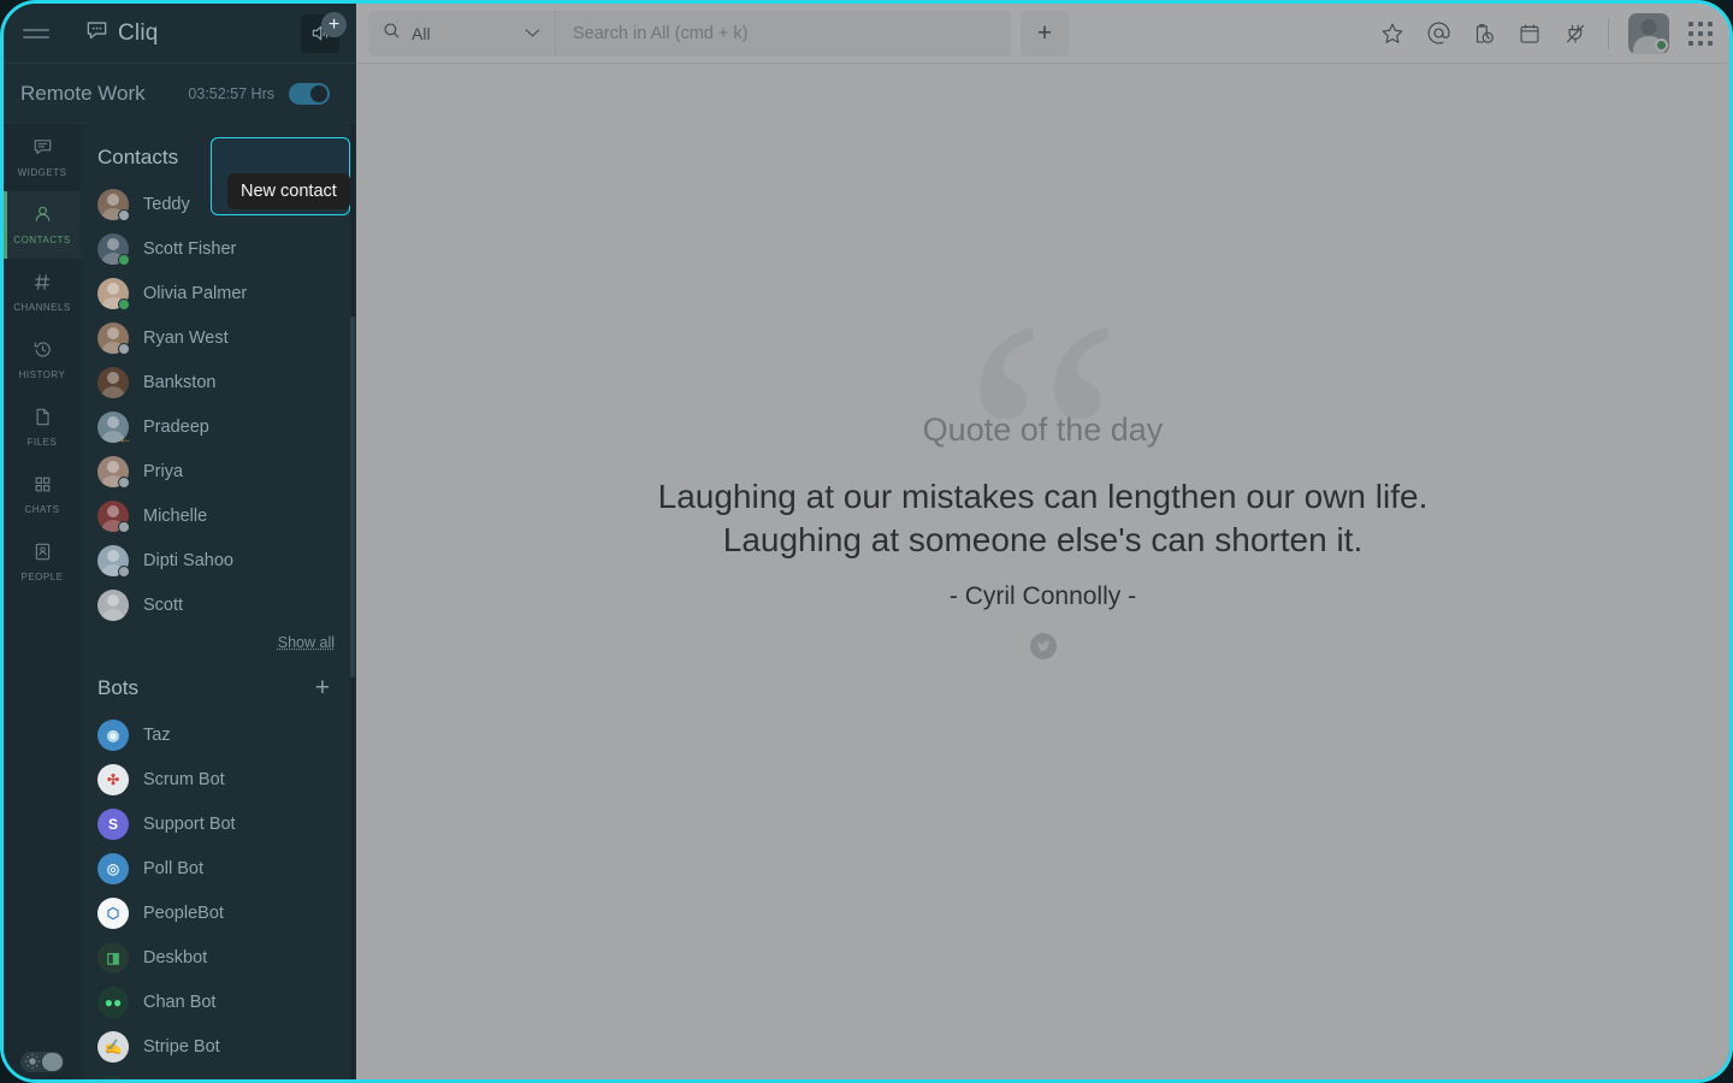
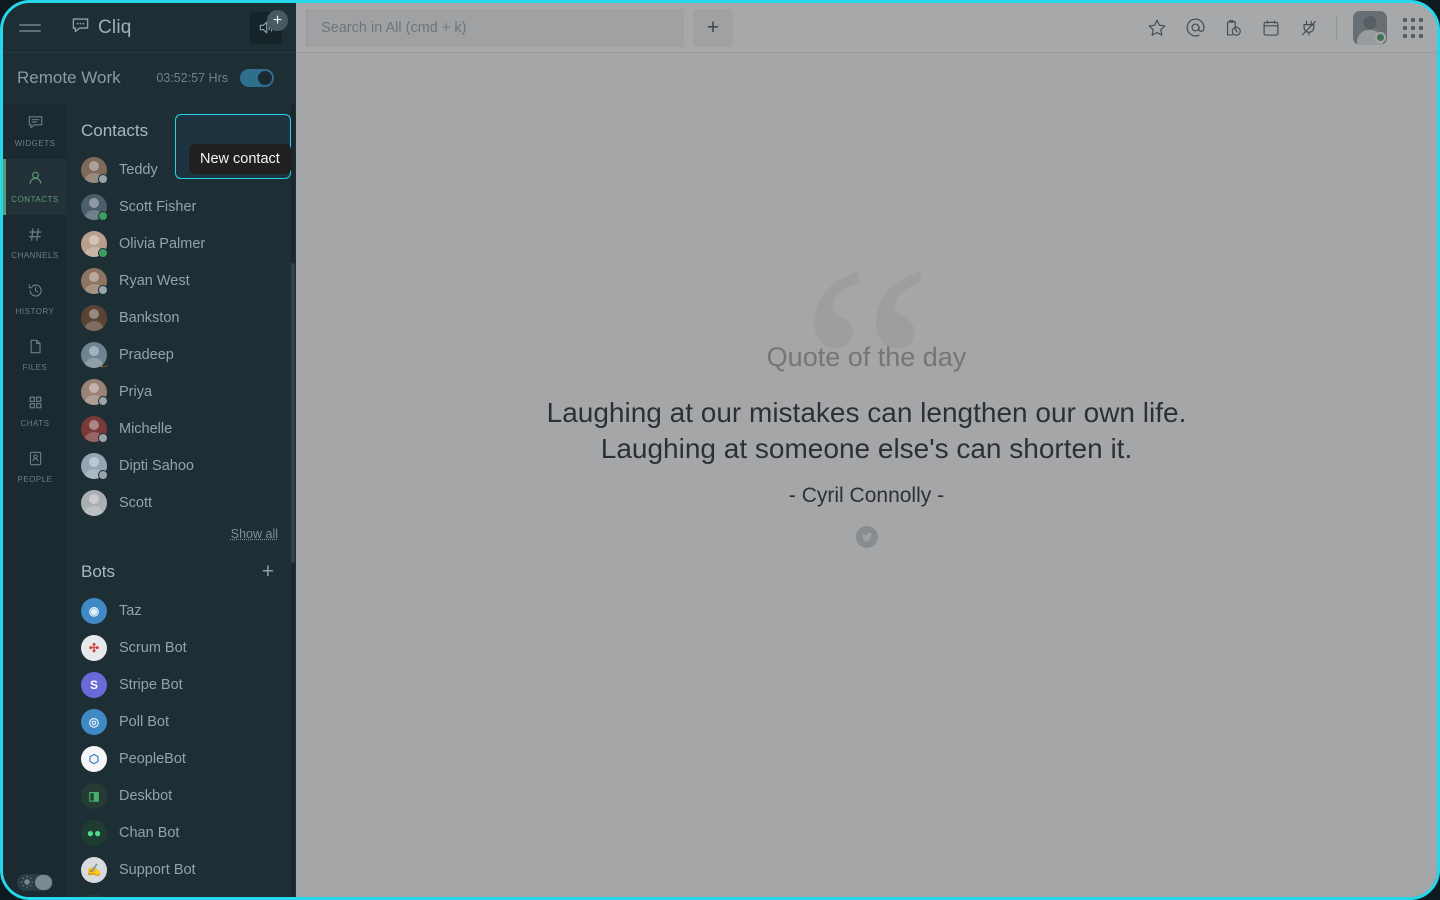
- All
  Search in All (cmd + k)
  +
  “
  Quote of the day
  Laughing at our mistakes can lengthen our own life. Laughing at someone else's can shorten it.
  - Cyril Connolly -
  Cliq
  Remote Work
  03:52:57 Hrs
  WIDGETS
  CONTACTS
  CHANNELS
  HISTORY
  FILES
  CHATS
  PEOPLE
  Contacts
  Teddy
  Scott Fisher
  Olivia Palmer
  Ryan West
  Bankston
  ←
  Pradeep
  Priya
  Michelle
  Dipti Sahoo
  Scott
  Show all
  Bots
  +
  ◉
  Taz
  ✣
  Scrum Bot
  S
- Support Bot
+ Stripe Bot
  ◎
  Poll Bot
  ⬡
  PeopleBot
  ◨
  Deskbot
  ●●
  Chan Bot
  ✍
- Stripe Bot
+ Support Bot
  +
  New contact
